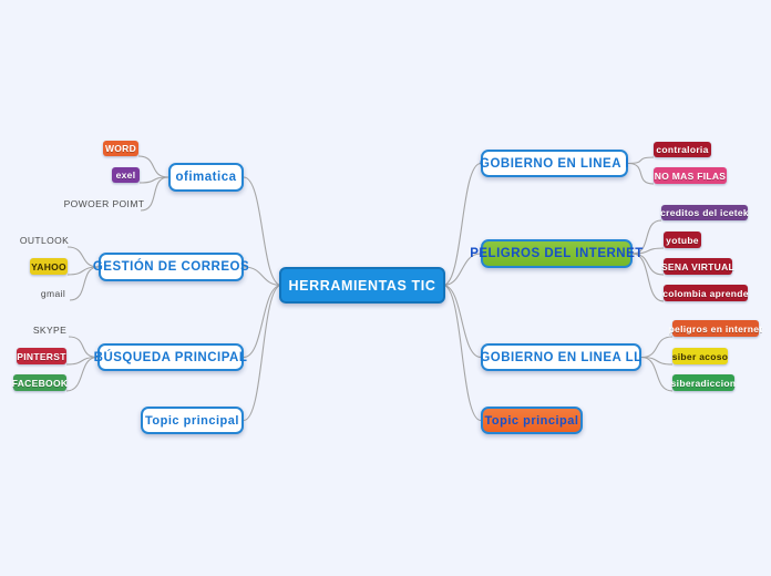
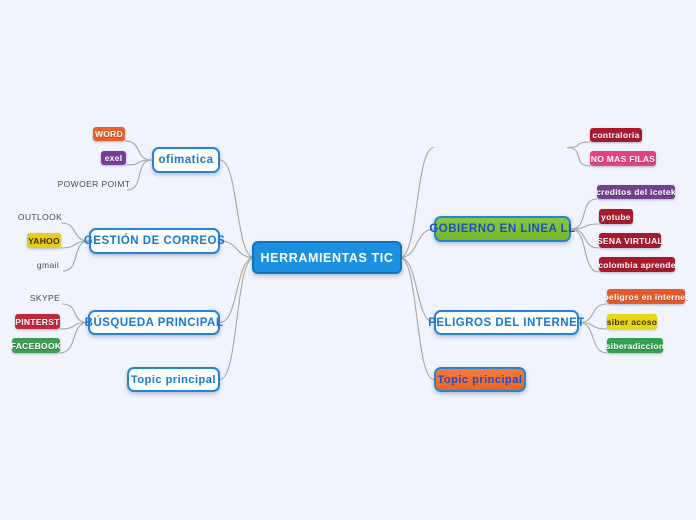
  HERRAMIENTAS TIC
  ofimatica
  WORD
  exel
  POWOER POIMT
  GESTIÓN DE CORREOS
  OUTLOOK
  YAHOO
  gmail
  BÚSQUEDA PRINCIPAL
  SKYPE
  PINTERST
  FACEBOOK
  Topic principal
- GOBIERNO EN LINEA I
  contraloria
  NO MAS FILAS
- PELIGROS DEL INTERNET
+ GOBIERNO EN LINEA LL
  creditos del icetek
  yotube
  SENA VIRTUAL
  colombia aprende
- GOBIERNO EN LINEA LL
+ PELIGROS DEL INTERNET
  peligros en internet
  siber acoso
  siberadiccion
  Topic principal
